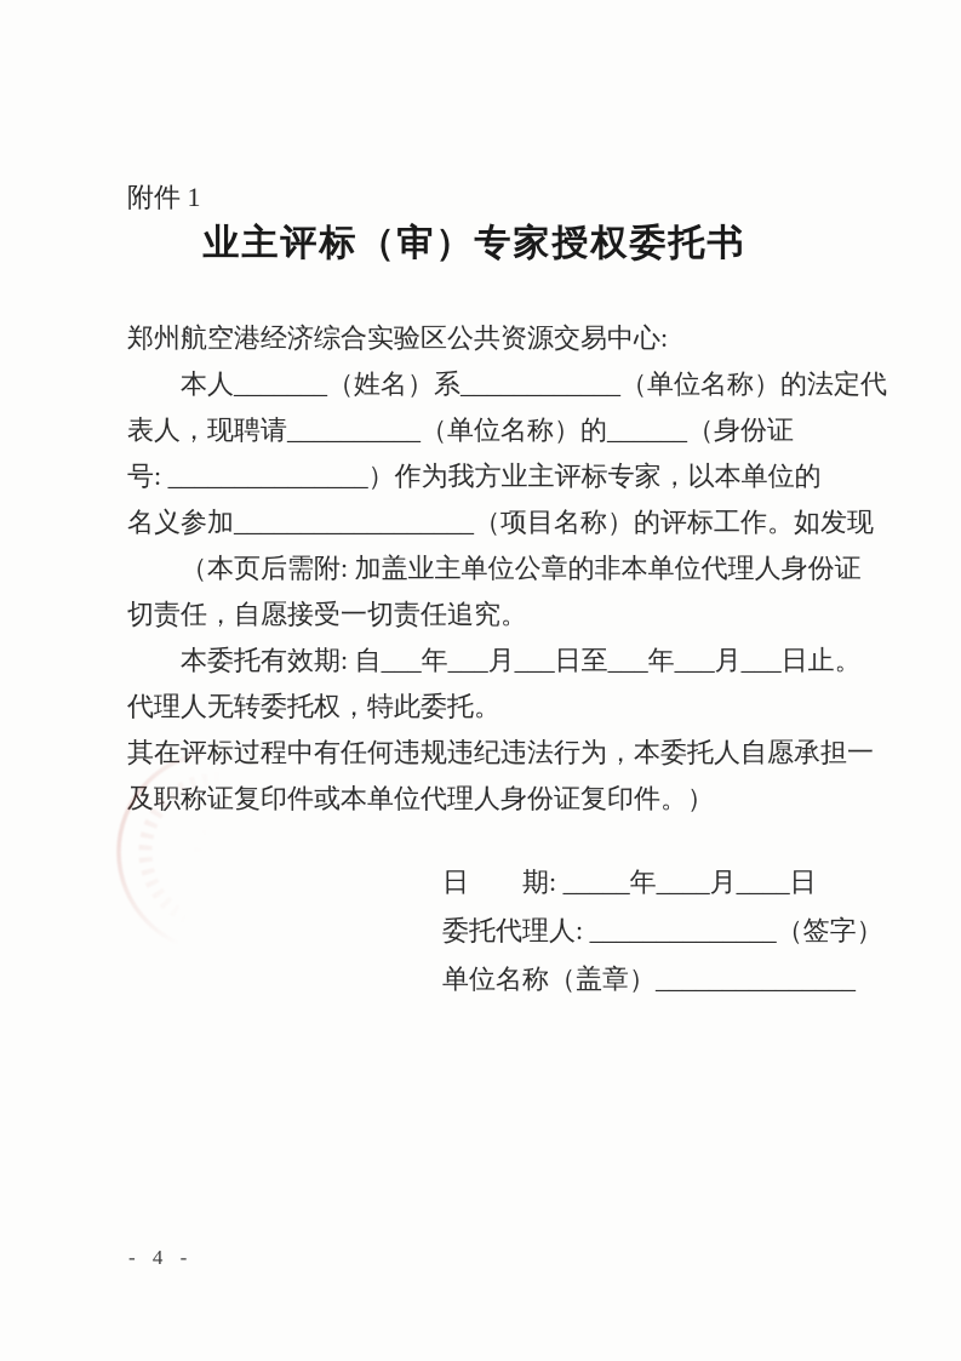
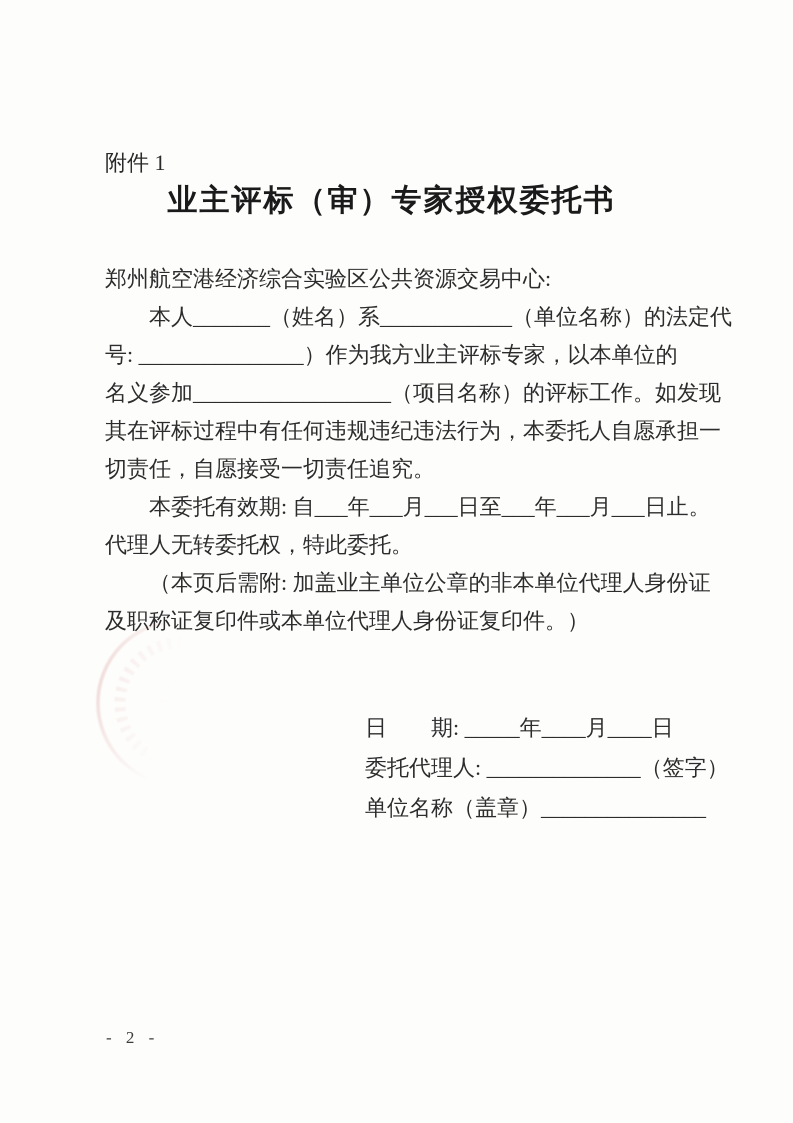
  附件 1
  业主评标（审）专家授权委托书
  郑州航空港经济综合实验区公共资源交易中心:
  本人_______（姓名）系____________（单位名称）的法定代
- 表人，现聘请__________（单位名称）的______（身份证
  号: _______________）作为我方业主评标专家，以本单位的
  名义参加__________________（项目名称）的评标工作。如发现
- （本页后需附: 加盖业主单位公章的非本单位代理人身份证
+ 其在评标过程中有任何违规违纪违法行为，本委托人自愿承担一
  切责任，自愿接受一切责任追究。
  本委托有效期: 自___年___月___日至___年___月___日止。
  代理人无转委托权，特此委托。
- 其在评标过程中有任何违规违纪违法行为，本委托人自愿承担一
+ （本页后需附: 加盖业主单位公章的非本单位代理人身份证
  及职称证复印件或本单位代理人身份证复印件。）
  日 期: _____年____月____日
  委托代理人: ______________（签字）
  单位名称（盖章）_______________
- - 4 -
+ - 2 -
